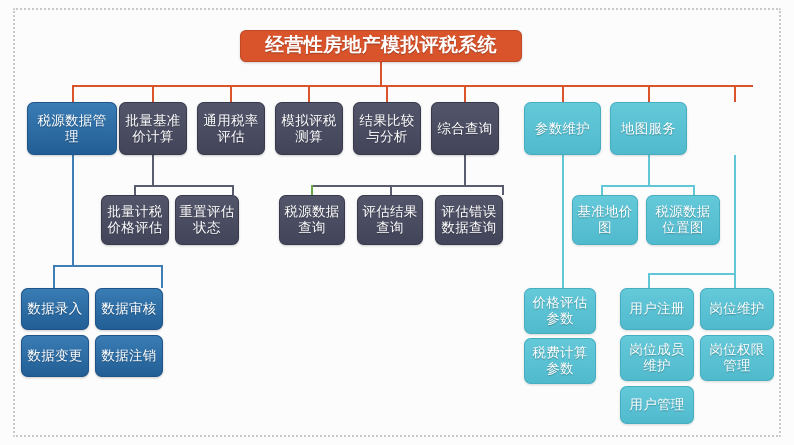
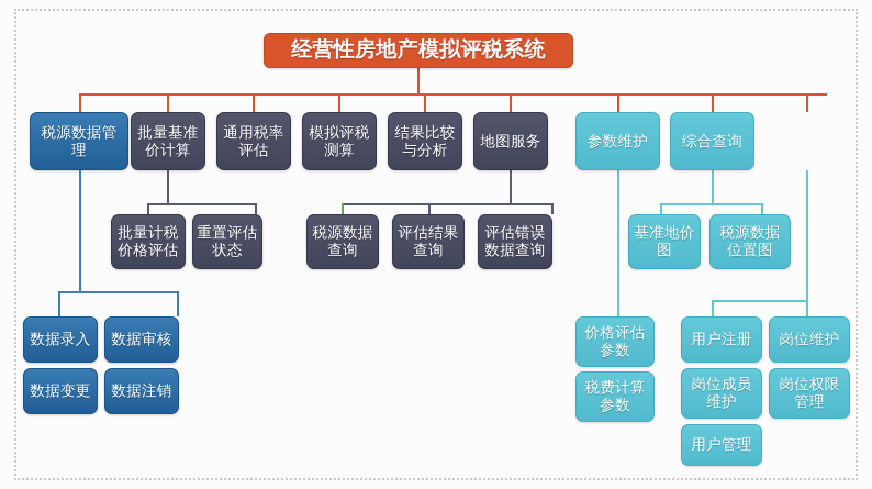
  经营性房地产模拟评税系统
  税源数据管理
  批量基准价计算
  通用税率评估
  模拟评税测算
  结果比较与分析
- 综合查询
+ 地图服务
  参数维护
- 地图服务
+ 综合查询
  批量计税价格评估
  重置评估状态
  税源数据查询
  评估结果查询
  评估错误数据查询
  基准地价图
  税源数据位置图
  数据录入
  数据审核
  数据变更
  数据注销
  价格评估参数
  税费计算参数
  用户注册
  岗位维护
  岗位成员维护
  岗位权限管理
  用户管理
